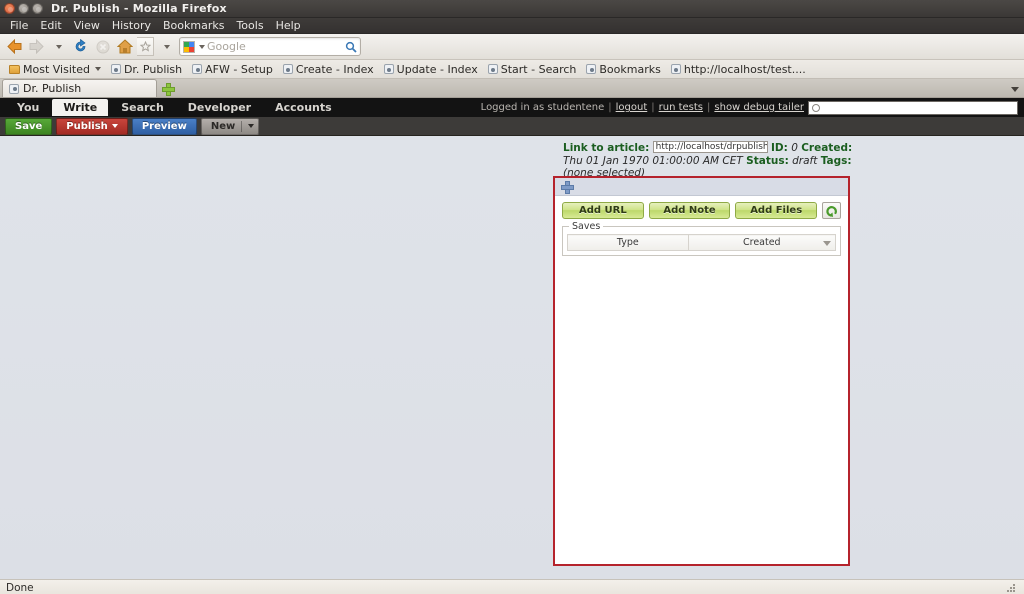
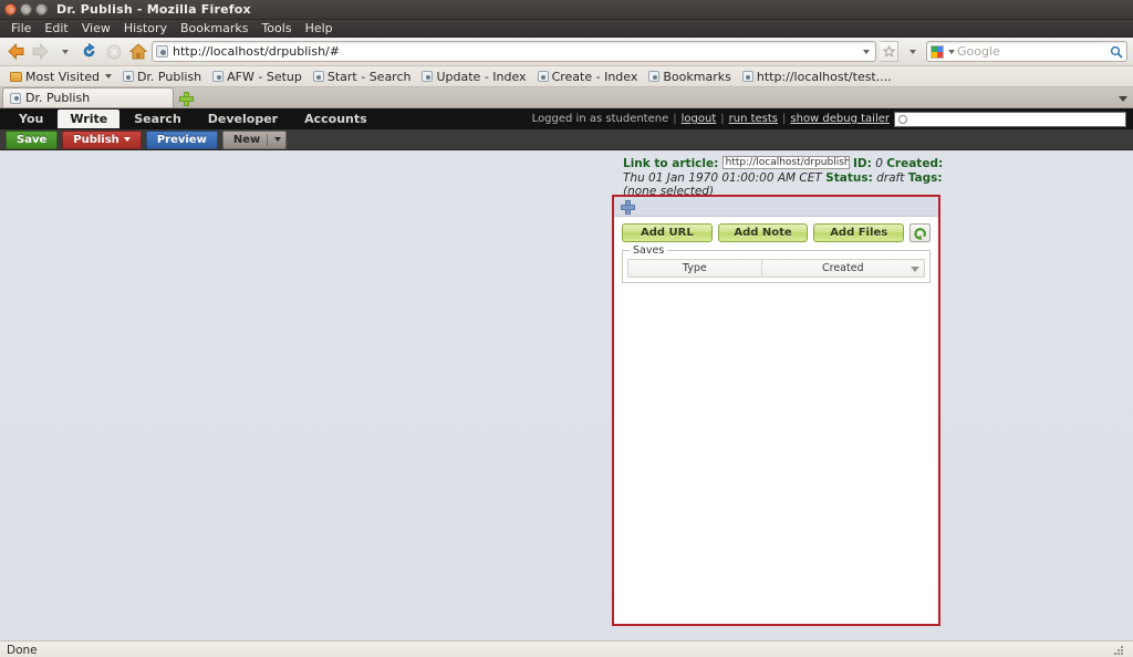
  Dr. Publish - Mozilla Firefox
  File
  Edit
  View
  History
  Bookmarks
  Tools
  Help
+ http://localhost/drpublish/#
  Google
  Most Visited
  Dr. Publish
  AFW - Setup
- Create - Index
+ Start - Search
  Update - Index
- Start - Search
+ Create - Index
  Bookmarks
  http://localhost/test....
  Dr. Publish
  You
  Write
  Search
  Developer
  Accounts
  Logged in as studentene
  |
  logout
  |
  run tests
  |
  show debug tailer
  Save
  Publish
  Preview
  New
  Link to article: http://localhost/drpublish ID: 0 Created: Thu 01 Jan 1970 01:00:00 AM CET Status: draft Tags: (none selected)
  Add URL
  Add Note
  Add Files
  Saves
  Type	Created
  Done
